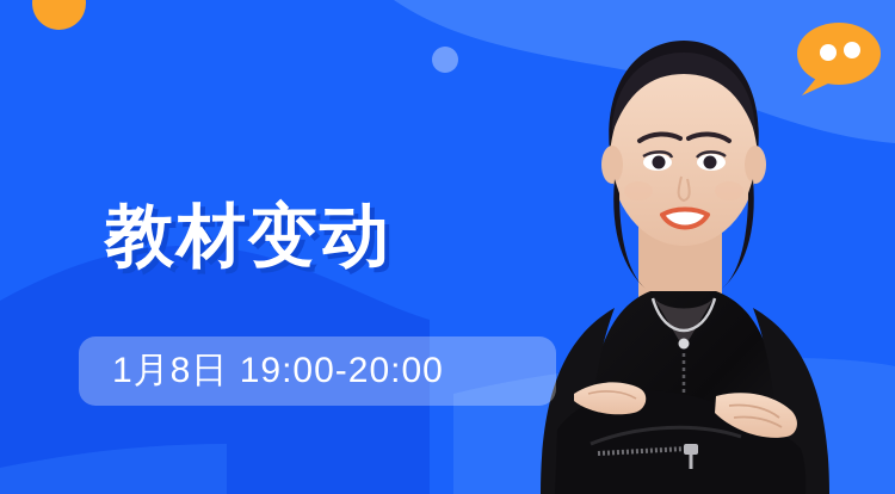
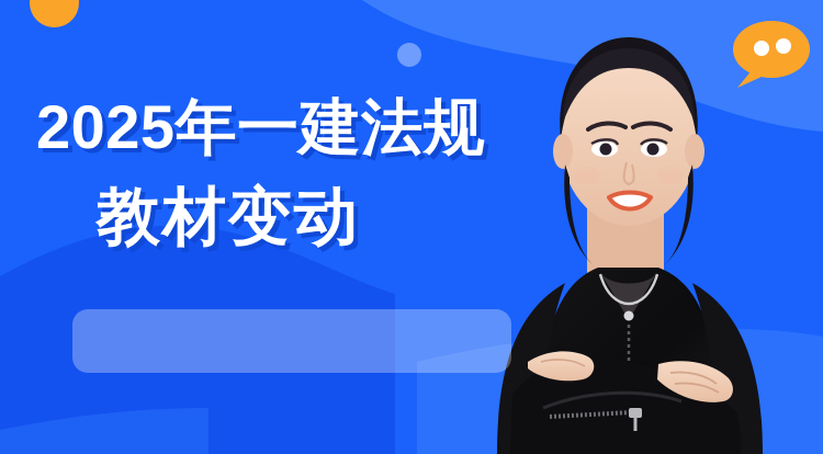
+ 2025年一建法规
  教材变动
- 1月8日 19:00-20:00
